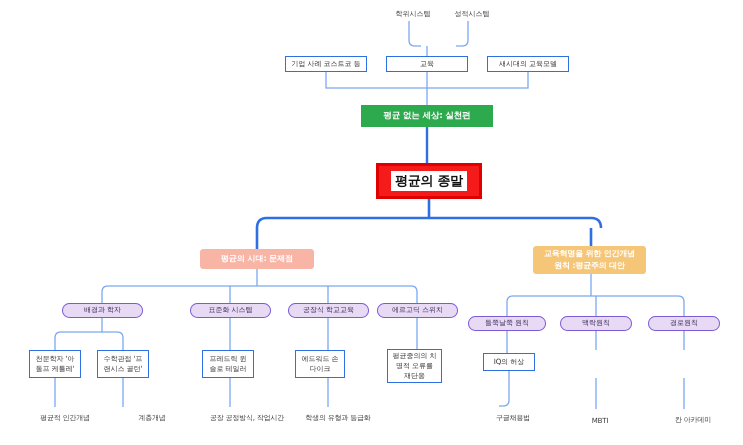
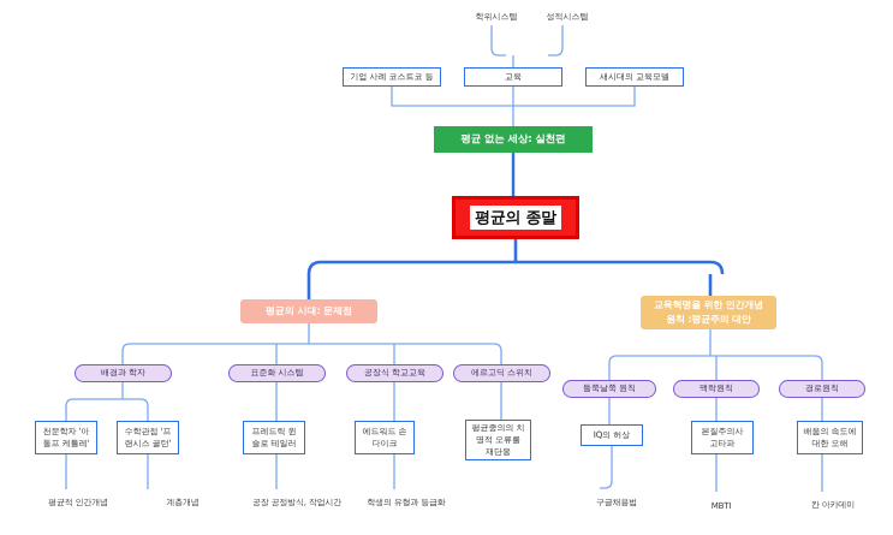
  학위시스템
  성적시스템
  기업 사례 코스트코 등
  교육
  새시대의 교육모델
  평균 없는 세상: 실천편
  평균의 종말
  평균의 시대: 문제점
  교육혁명을 위한 인간개념 원칙 :평균주의 대안
  배경과 학자
  표준화 시스템
  공장식 학교교육
  에르고딕 스위치
  들쭉날쭉 원칙
  맥락원칙
  경로원칙
  천문학자 '아돌프 케틀레'
  수학관점 '프랜시스 골턴'
  프레드릭 윈슬로 테일러
  에드워드 손다이크
  평균중의의 치명적 오류를 재단응
  IQ의 허상
+ 본질주의사 고타파
+ 배움의 속도에 대한 오해
  평균적 인간개념
  계층개념
  공장 공정방식, 작업시간
  학생의 유형과 등급화
  구글채용법
  MBTI
  칸 아카데미
